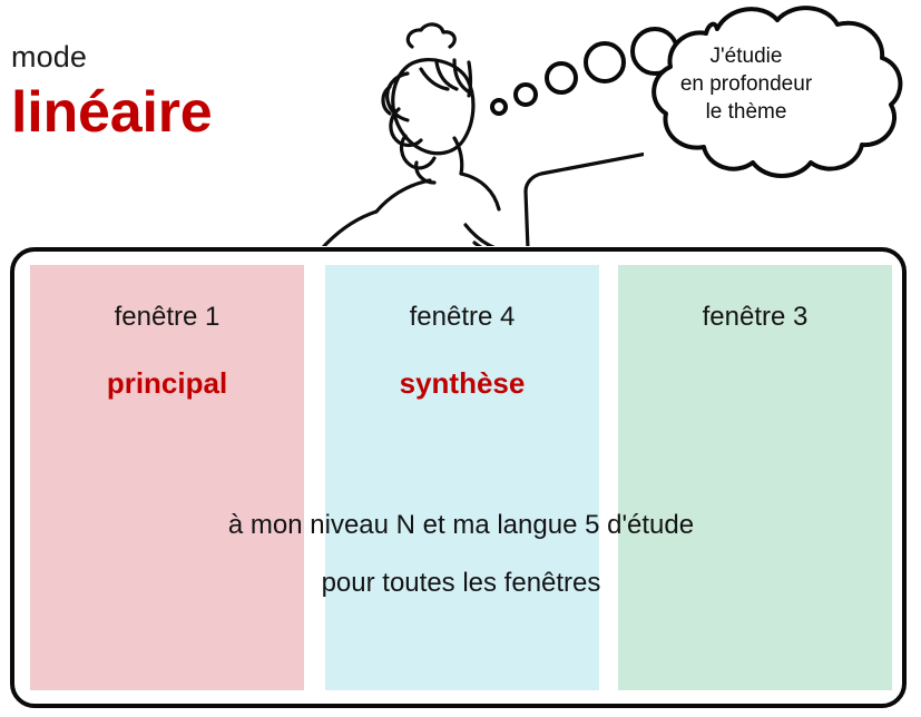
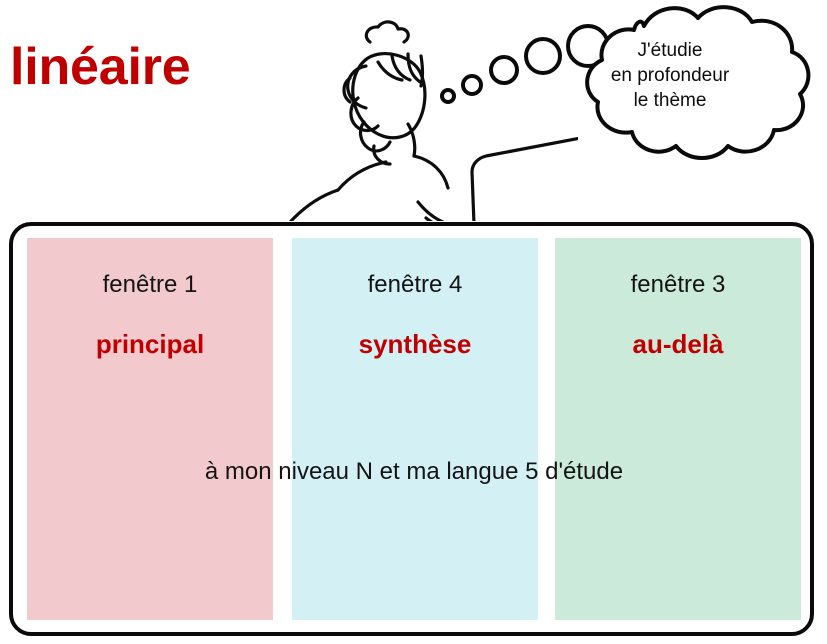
- mode
  linéaire
  J'étudie
  en profondeur
  le thème
  fenêtre 1
  principal
  fenêtre 4
  synthèse
  fenêtre 3
+ au-delà
  à mon niveau N et ma langue 5 d'étude
- pour toutes les fenêtres
